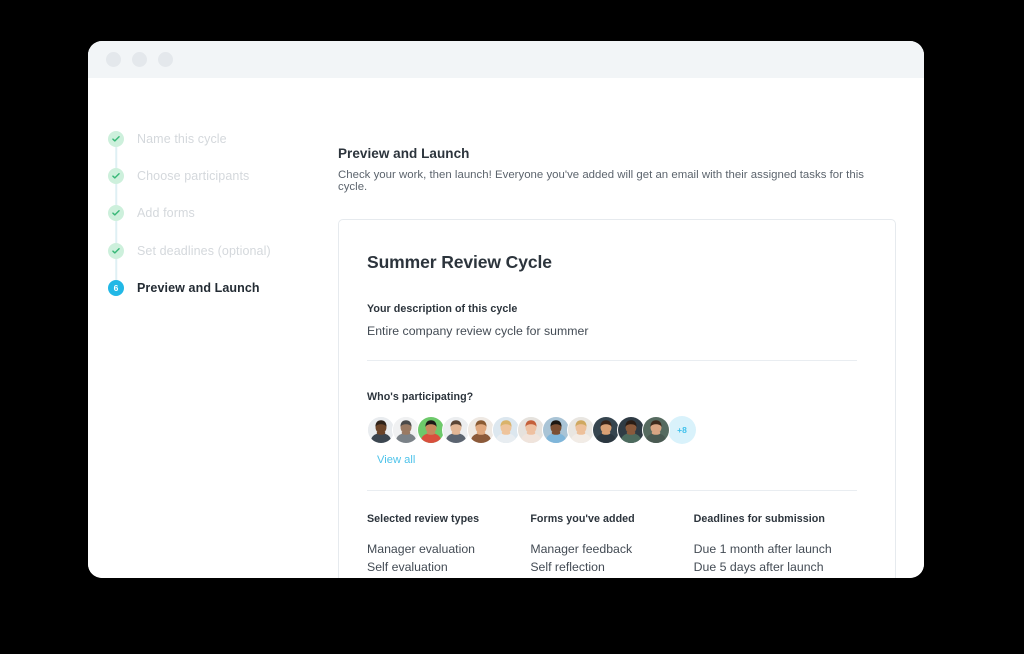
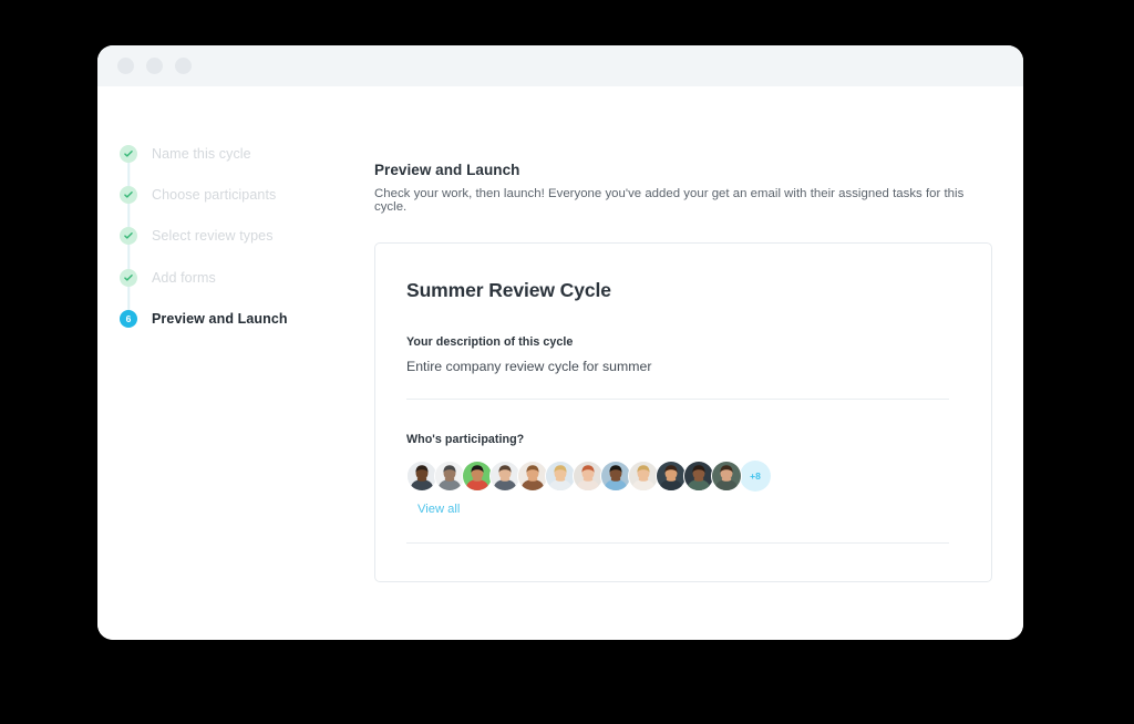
  Name this cycle
  Choose participants
+ Select review types
  Add forms
- Set deadlines (optional)
  6
  Preview and Launch
  Preview and Launch
- Check your work, then launch! Everyone you've added will get an email with their assigned tasks for this cycle.
+ Check your work, then launch! Everyone you've added your get an email with their assigned tasks for this cycle.
  Summer Review Cycle
  Your description of this cycle
  Entire company review cycle for summer
  Who's participating?
  +8
  View all
- Selected review types
- Manager evaluation
- Self evaluation
- Forms you've added
- Manager feedback
- Self reflection
- Deadlines for submission
- Due 1 month after launch
- Due 5 days after launch
